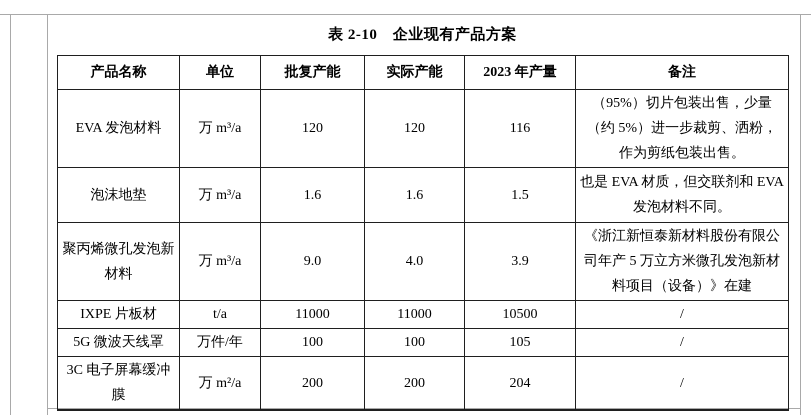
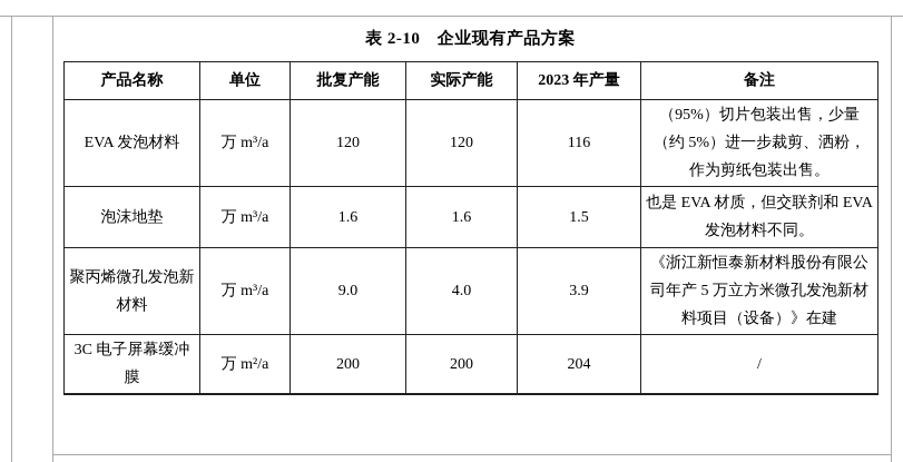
  表 2-10 企业现有产品方案
  产品名称	单位	批复产能	实际产能	2023 年产量	备注
  EVA 发泡材料	万 m³/a	120	120	116	（95%）切片包装出售，少量（约 5%）进一步裁剪、洒粉，作为剪纸包装出售。
  泡沫地垫	万 m³/a	1.6	1.6	1.5	也是 EVA 材质，但交联剂和 EVA 发泡材料不同。
  聚丙烯微孔发泡新材料	万 m³/a	9.0	4.0	3.9	《浙江新恒泰新材料股份有限公司年产 5 万立方米微孔发泡新材料项目（设备）》在建
- IXPE 片板材	t/a	11000	11000	10500	/
- 5G 微波天线罩	万件/年	100	100	105	/
  3C 电子屏幕缓冲膜	万 m²/a	200	200	204	/
